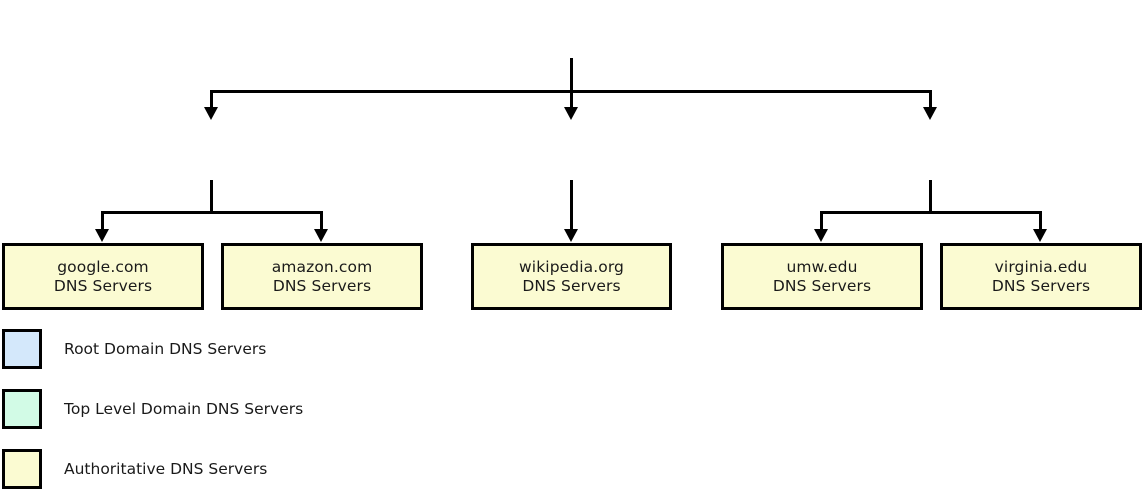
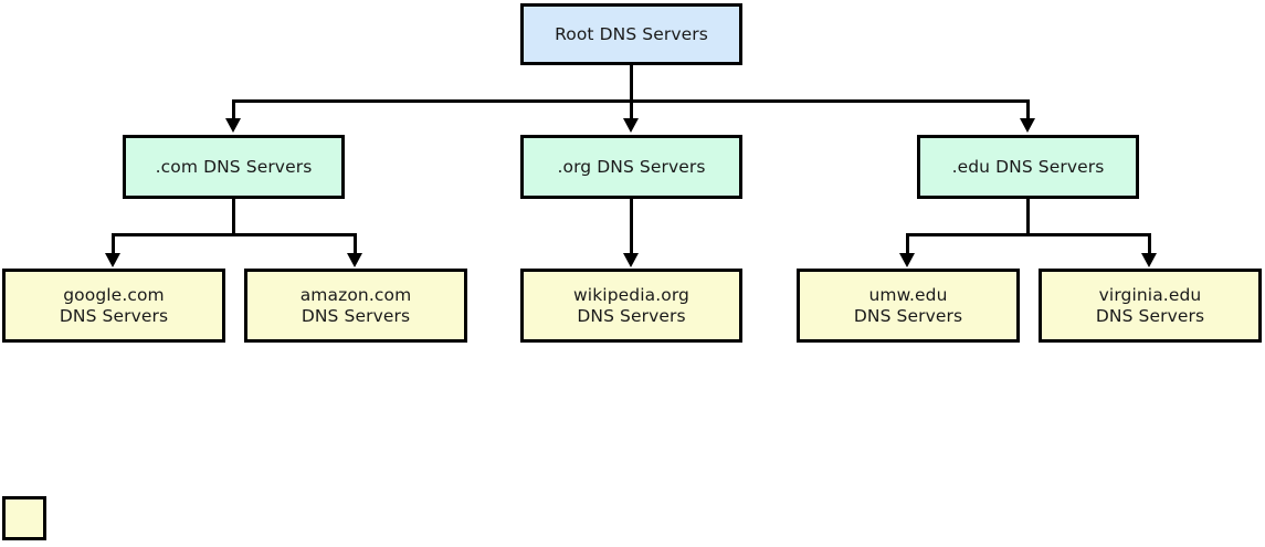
+ Root DNS Servers
+ .com DNS Servers
+ .org DNS Servers
+ .edu DNS Servers
  google.com
  DNS Servers
  amazon.com
  DNS Servers
  wikipedia.org
  DNS Servers
  umw.edu
  DNS Servers
  virginia.edu
  DNS Servers
- Root Domain DNS Servers
- Top Level Domain DNS Servers
- Authoritative DNS Servers
